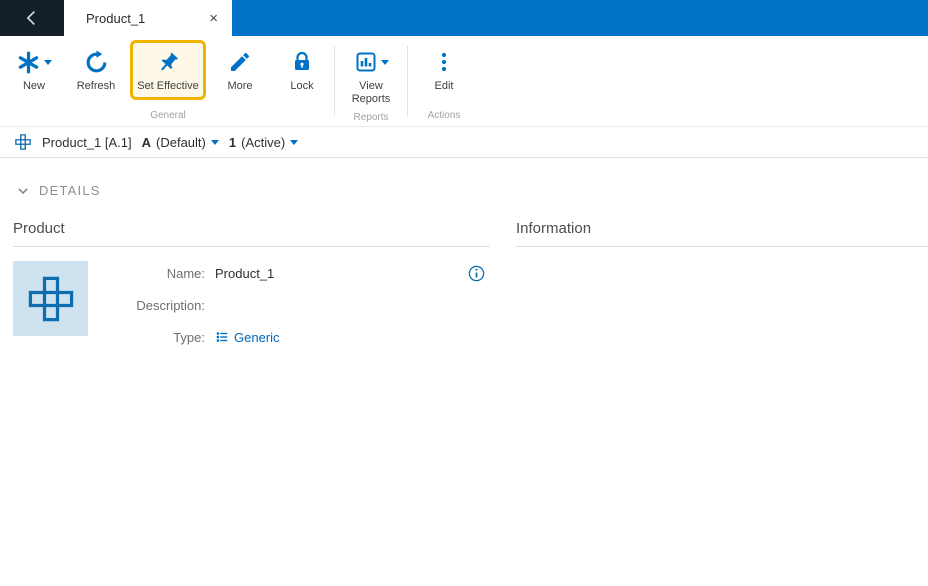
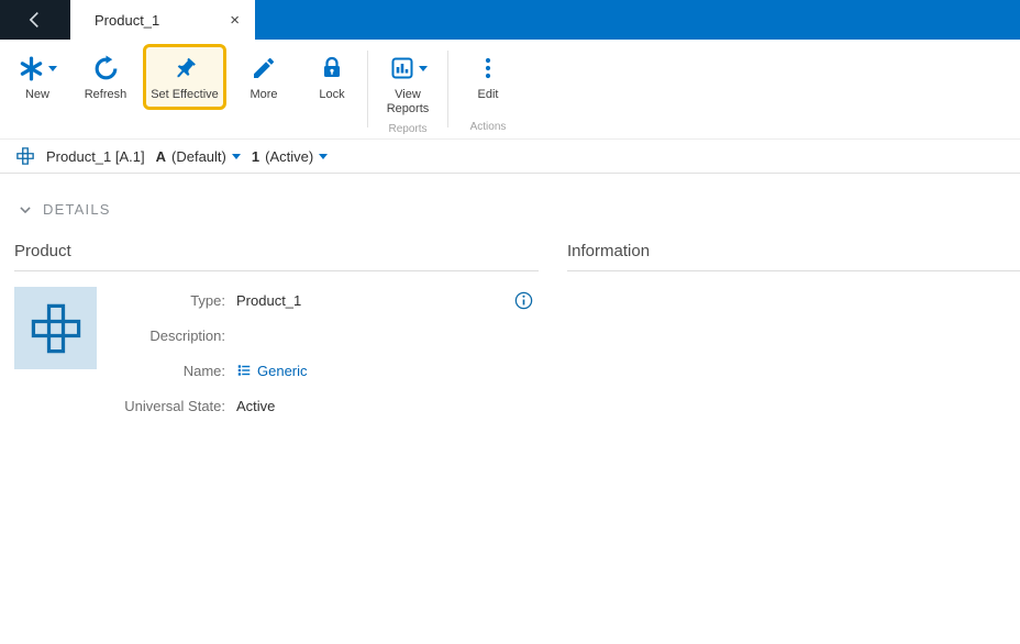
  Product_1
  ×
  New
  Refresh
  Set Effective
  More
  Lock
- General
  View Reports
  Reports
  Edit
  Actions
  Product_1 [A.1]
  A
  (Default)
  1
  (Active)
  DETAILS
  Product
- Name:
+ Type:
  Product_1
  Description:
- Type:
+ Name:
  Generic
+ Universal State:
+ Active
  Information
